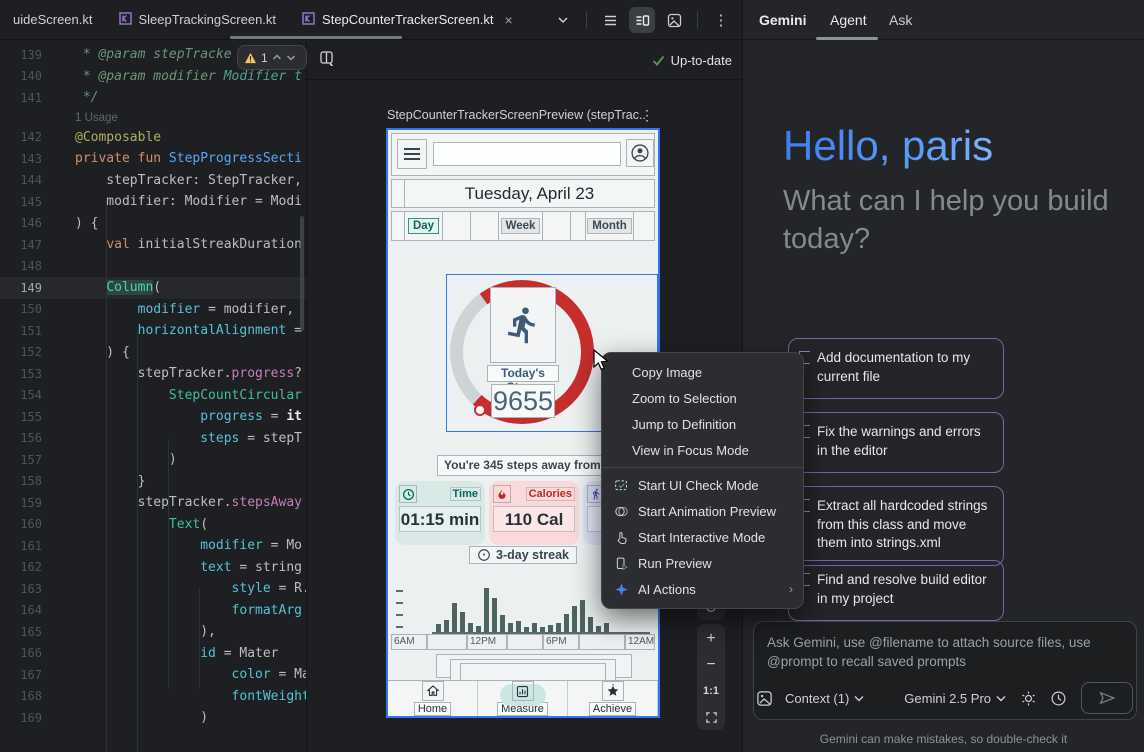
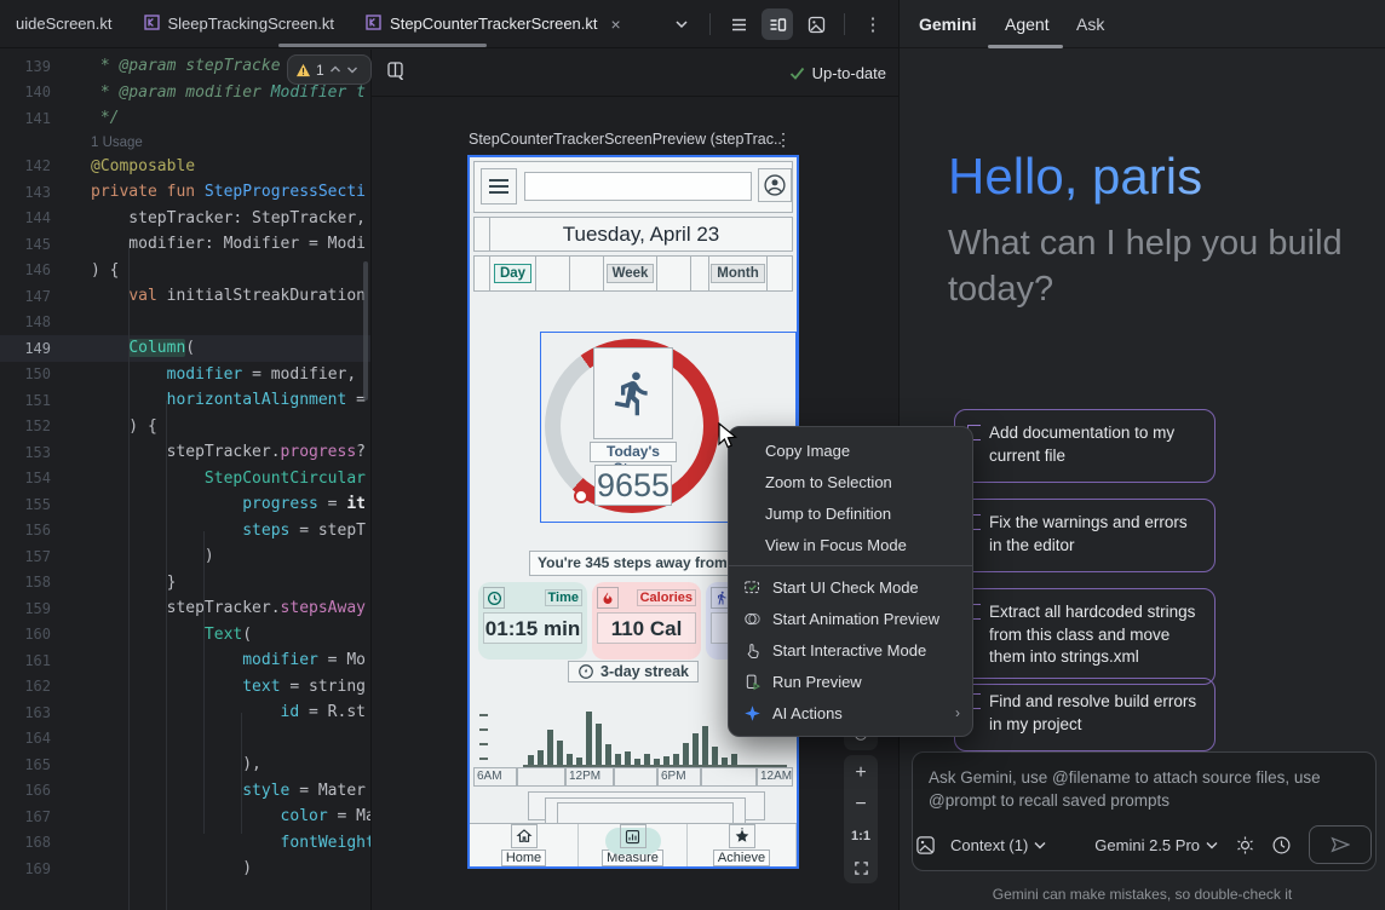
  uideScreen.kt
  SleepTrackingScreen.kt
  StepCounterTrackerScreen.kt
  ×
  ⋮
  139
  * @param stepTracke
  140
  * @param modifier Modifier t
  141
  */
  1 Usage
  142
  @Composable
  143
  private fun StepProgressSecti
  144
  stepTracker: StepTracker,
  145
  modifier: Modifier = Modi
  146
  ) {
  147
  val initialStreakDuration
  148
  149
  Column(
  150
  modifier = modifier,
  151
  horizontalAlignment =
  152
  ) {
  153
  stepTracker.progress?
  154
  StepCountCircular
  155
  progress = it
  156
  steps = stepT
  157
  )
  158
  }
  159
  stepTracker.stepsAway
  160
  Text(
  161
  modifier = Mo
  162
  text = string
  163
- style = R.
+ id = R.st
  164
- formatArg
  165
  ),
  166
- id = Mater
+ style = Mater
  167
  color = Ma
  168
  fontWeight
  169
  )
  1
  Up-to-date
  StepCounterTrackerScreenPreview (stepTrac..
  ⋮
  Tuesday, April 23
  Day
  Week
  Month
  9655
  You're 345 steps away from
  Time
  01:15 min
  Calories
  110 Cal
  3-day streak
  6AM
  12PM
  6PM
  12AM
  Home
  Measure
  Achieve
  +
  −
  1:1
  Gemini
  Agent
  Ask
  Hello, paris
  What can I help you build today?
  Add documentation to my current file
  Fix the warnings and errors in the editor
  Extract all hardcoded strings from this class and move them into strings.xml
- Find and resolve build editor in my project
+ Find and resolve build errors in my project
  Ask Gemini, use @filename to attach source files, use @prompt to recall saved prompts
  Context (1)
  Gemini 2.5 Pro
  Gemini can make mistakes, so double-check it
  Copy Image
  Zoom to Selection
  Jump to Definition
  View in Focus Mode
  Start UI Check Mode
  Start Animation Preview
  Start Interactive Mode
  Run Preview
  AI Actions
  ›
